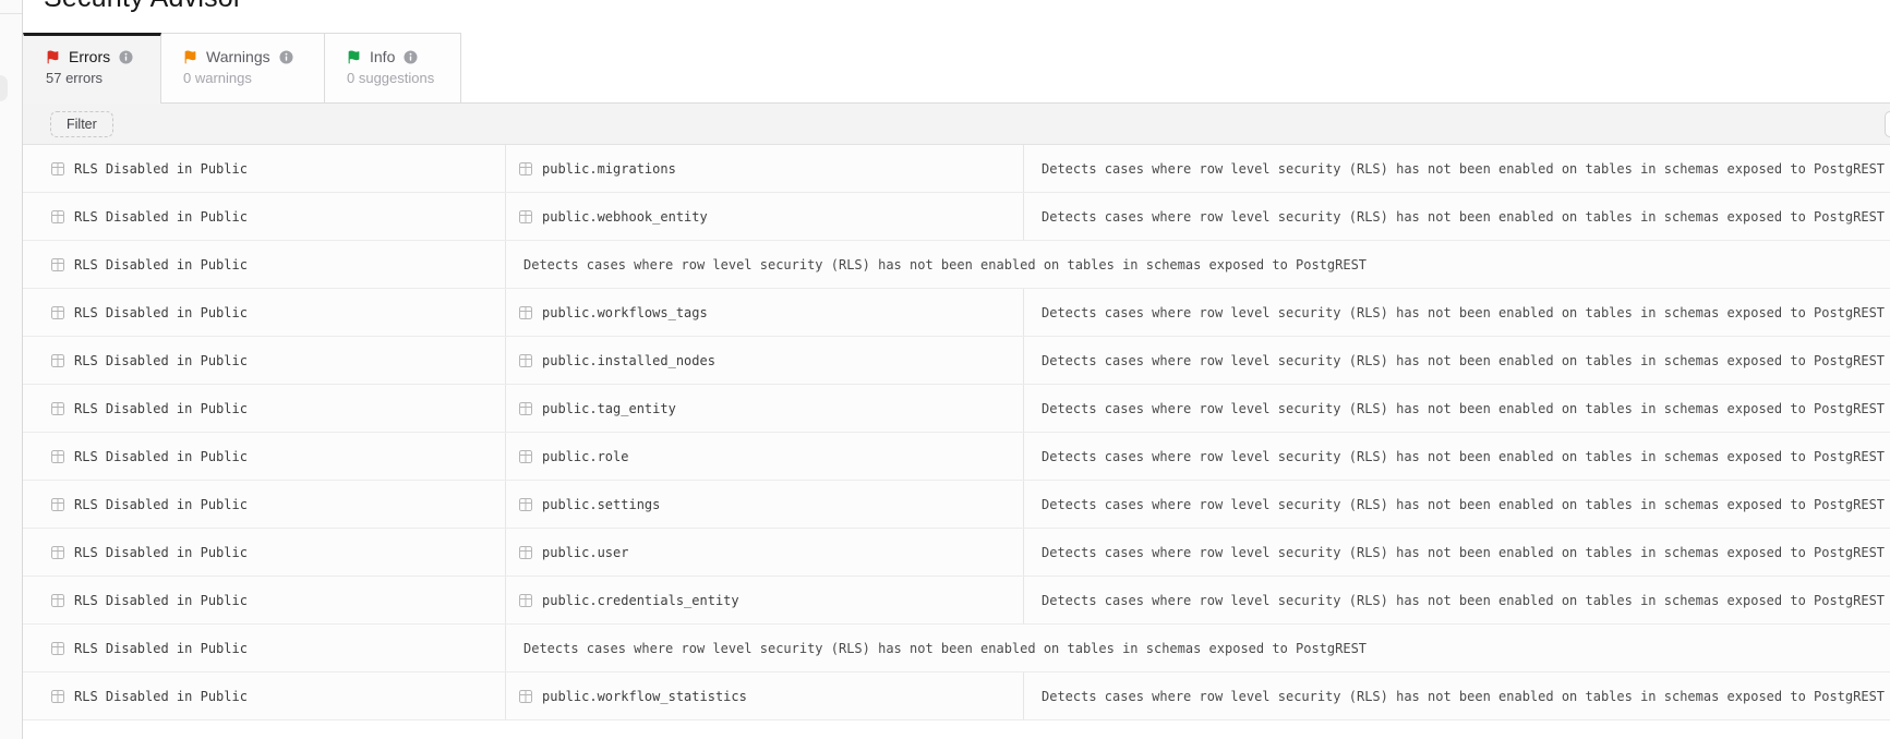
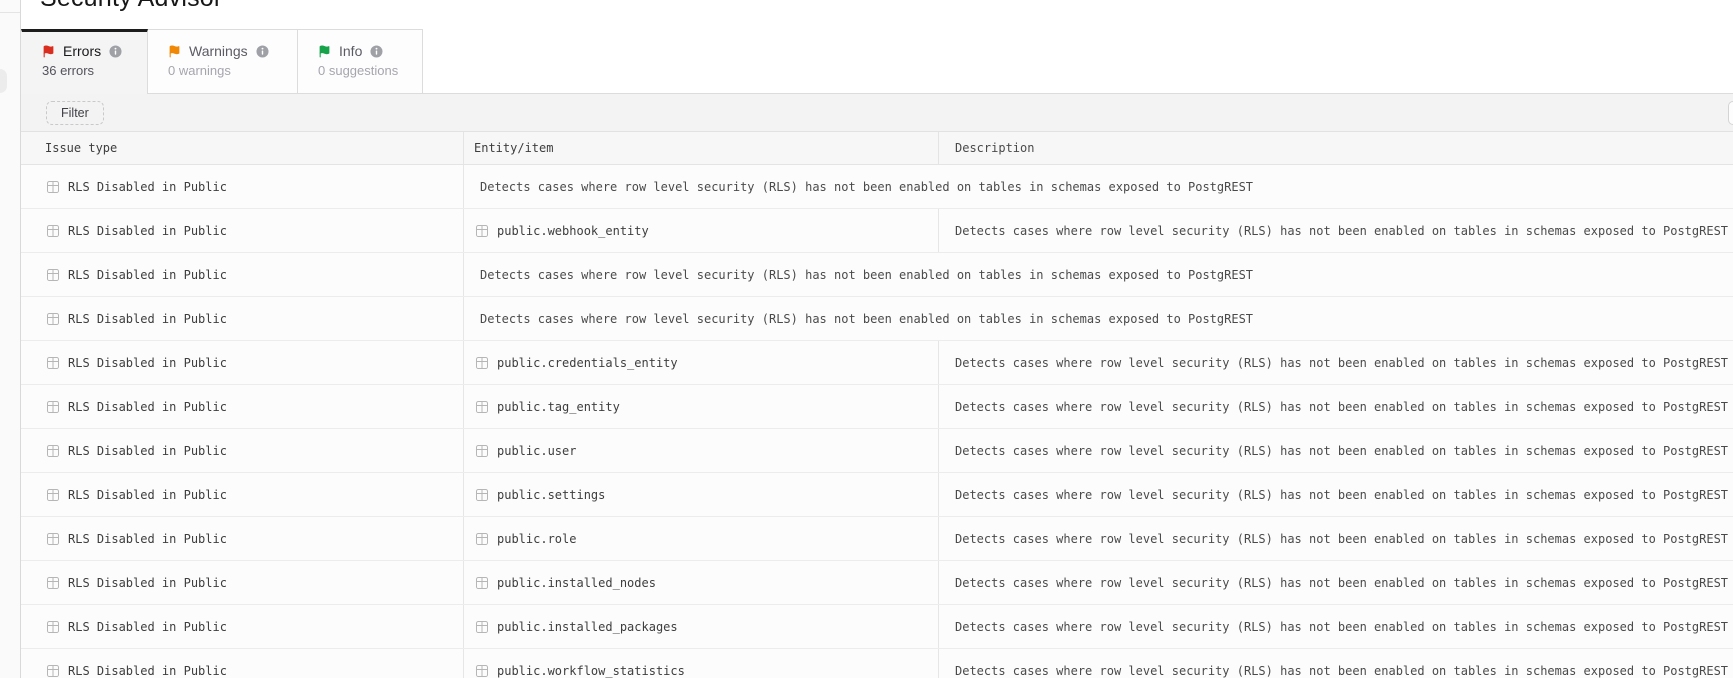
  Errors
- 57 errors
+ 36 errors
  Warnings
  0 warnings
  Info
  0 suggestions
  Filter
+ Issue type
+ Entity/item
+ Description
  RLS Disabled in Public
- public.migrations
  Detects cases where row level security (RLS) has not been enabled on tables in schemas exposed to PostgREST
  RLS Disabled in Public
  public.webhook_entity
  Detects cases where row level security (RLS) has not been enabled on tables in schemas exposed to PostgREST
  RLS Disabled in Public
  Detects cases where row level security (RLS) has not been enabled on tables in schemas exposed to PostgREST
  RLS Disabled in Public
- public.workflows_tags
  Detects cases where row level security (RLS) has not been enabled on tables in schemas exposed to PostgREST
  RLS Disabled in Public
- public.installed_nodes
+ public.credentials_entity
  Detects cases where row level security (RLS) has not been enabled on tables in schemas exposed to PostgREST
  RLS Disabled in Public
  public.tag_entity
  Detects cases where row level security (RLS) has not been enabled on tables in schemas exposed to PostgREST
  RLS Disabled in Public
- public.role
+ public.user
  Detects cases where row level security (RLS) has not been enabled on tables in schemas exposed to PostgREST
  RLS Disabled in Public
  public.settings
  Detects cases where row level security (RLS) has not been enabled on tables in schemas exposed to PostgREST
  RLS Disabled in Public
- public.user
+ public.role
  Detects cases where row level security (RLS) has not been enabled on tables in schemas exposed to PostgREST
  RLS Disabled in Public
- public.credentials_entity
+ public.installed_nodes
  Detects cases where row level security (RLS) has not been enabled on tables in schemas exposed to PostgREST
  RLS Disabled in Public
+ public.installed_packages
  Detects cases where row level security (RLS) has not been enabled on tables in schemas exposed to PostgREST
  RLS Disabled in Public
  public.workflow_statistics
  Detects cases where row level security (RLS) has not been enabled on tables in schemas exposed to PostgREST
